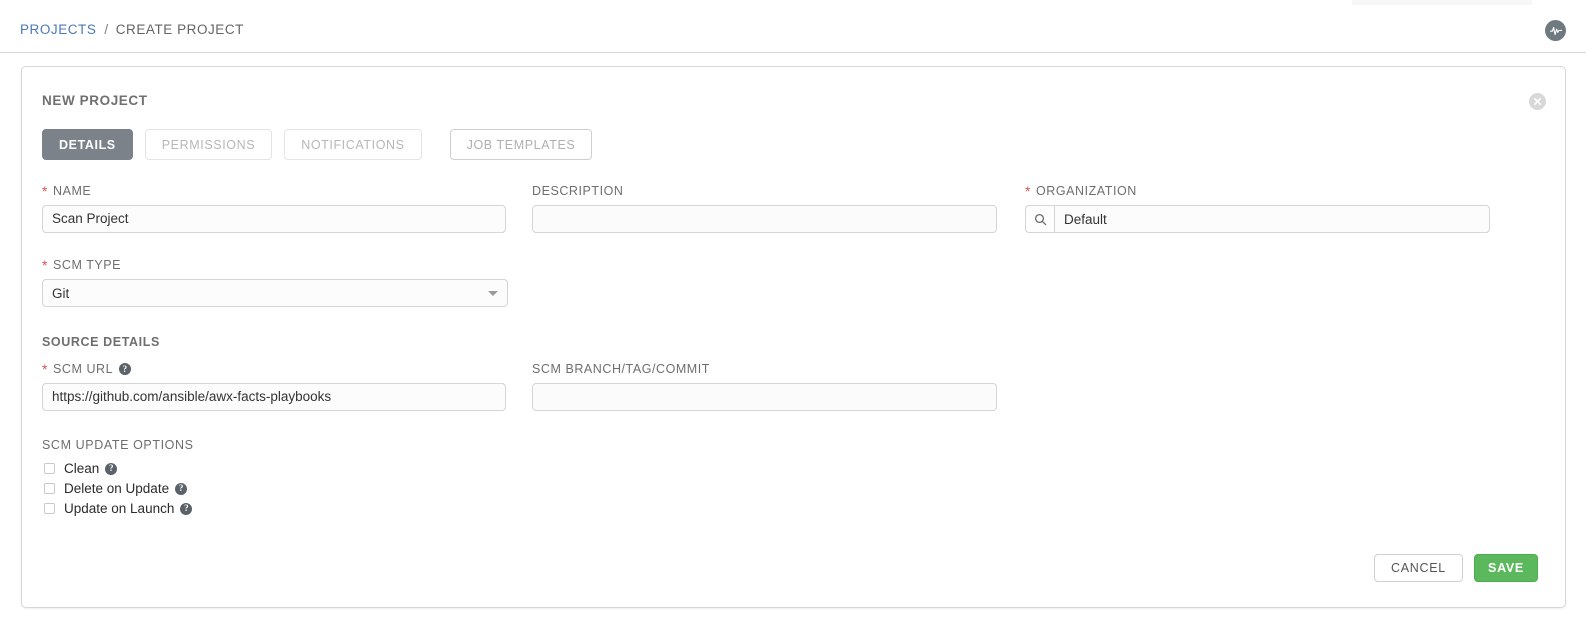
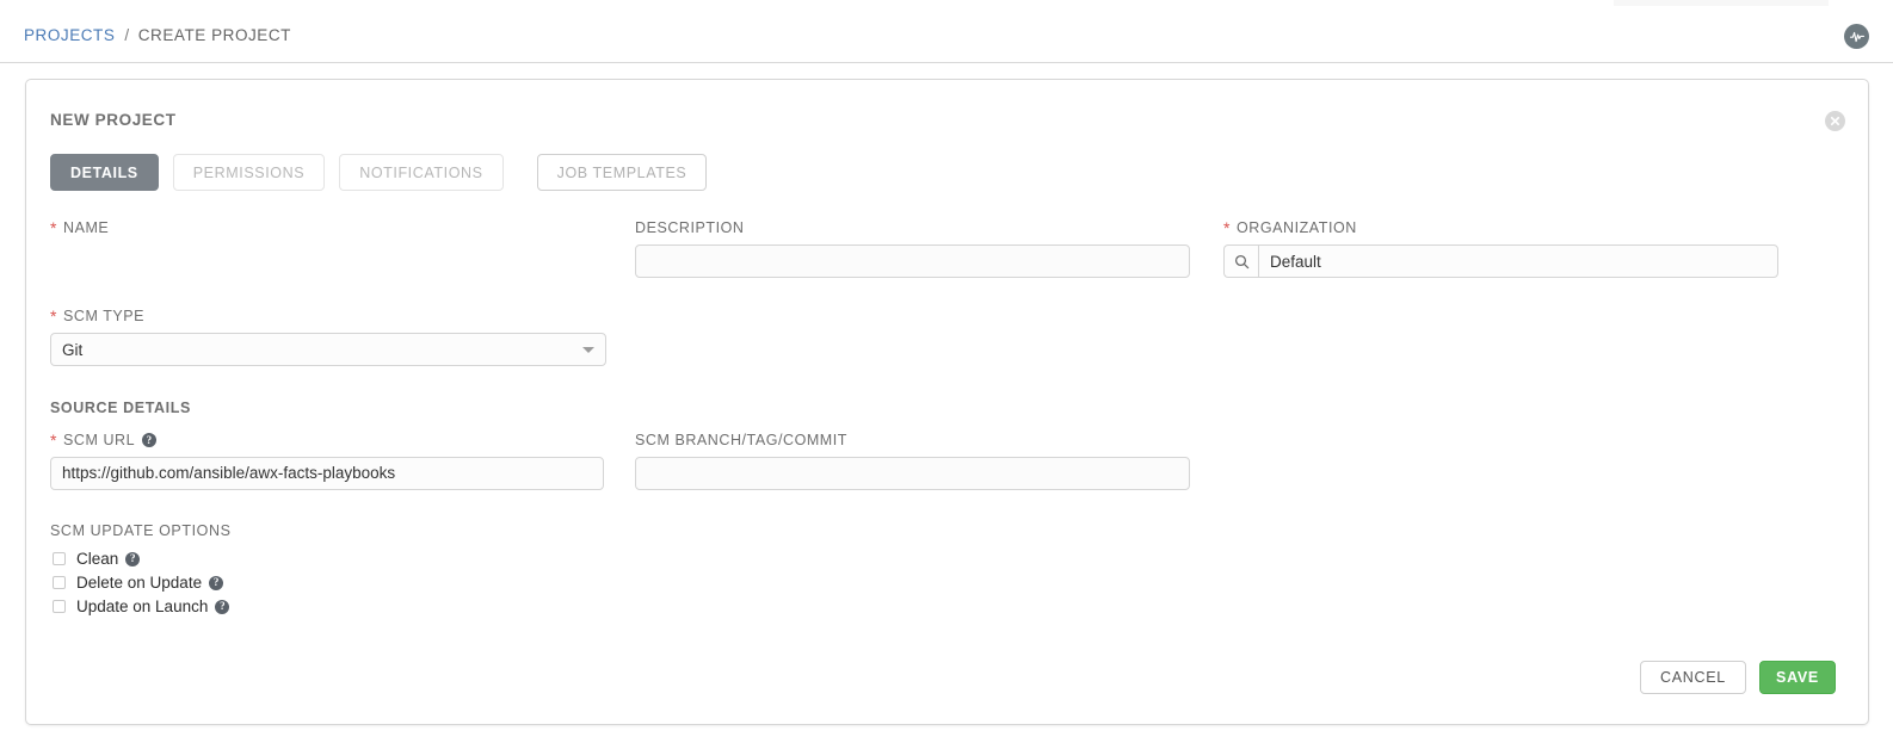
  PROJECTS
  /
  CREATE PROJECT
  NEW PROJECT
  DETAILS
  PERMISSIONS
  NOTIFICATIONS
  JOB TEMPLATES
  *
  NAME
- Scan Project
  DESCRIPTION
  *
  ORGANIZATION
  Default
  *
  SCM TYPE
  Git
  SOURCE DETAILS
  *
  SCM URL
  ?
  https://github.com/ansible/awx-facts-playbooks
  SCM BRANCH/TAG/COMMIT
  SCM UPDATE OPTIONS
  Clean
  ?
  Delete on Update
  ?
  Update on Launch
  ?
  CANCEL
  SAVE
